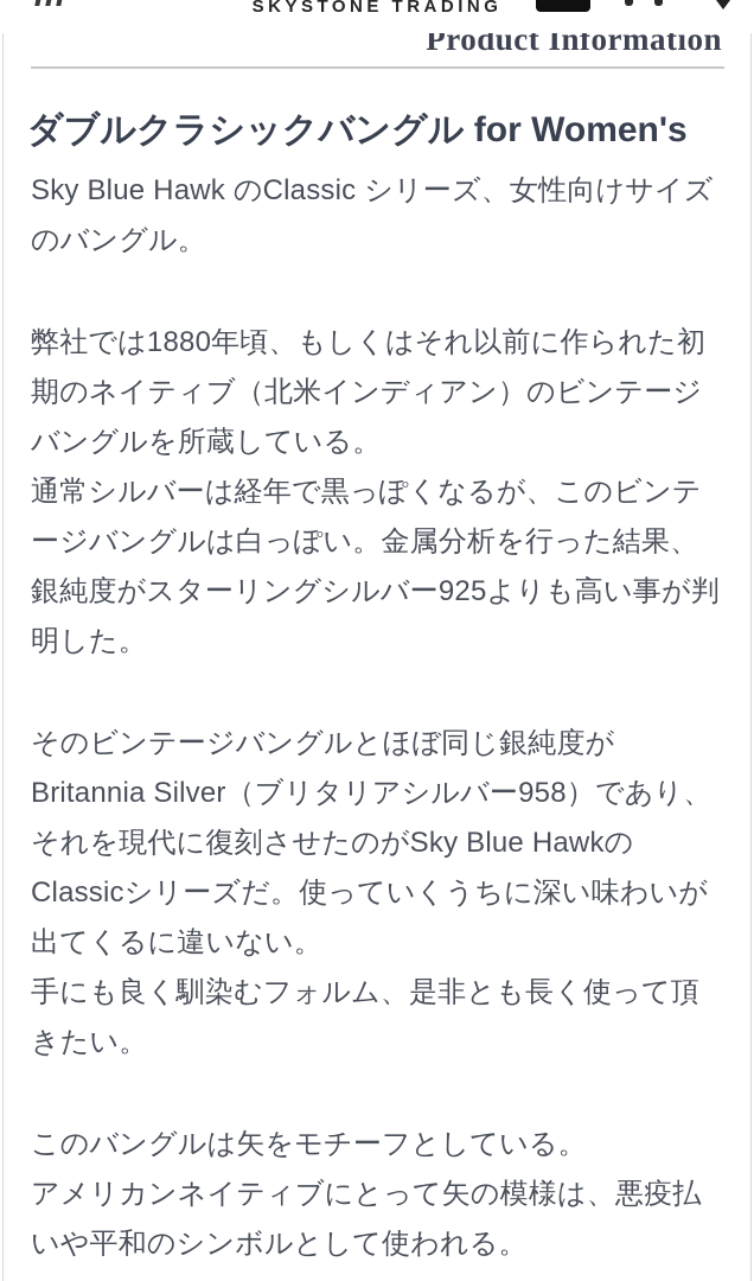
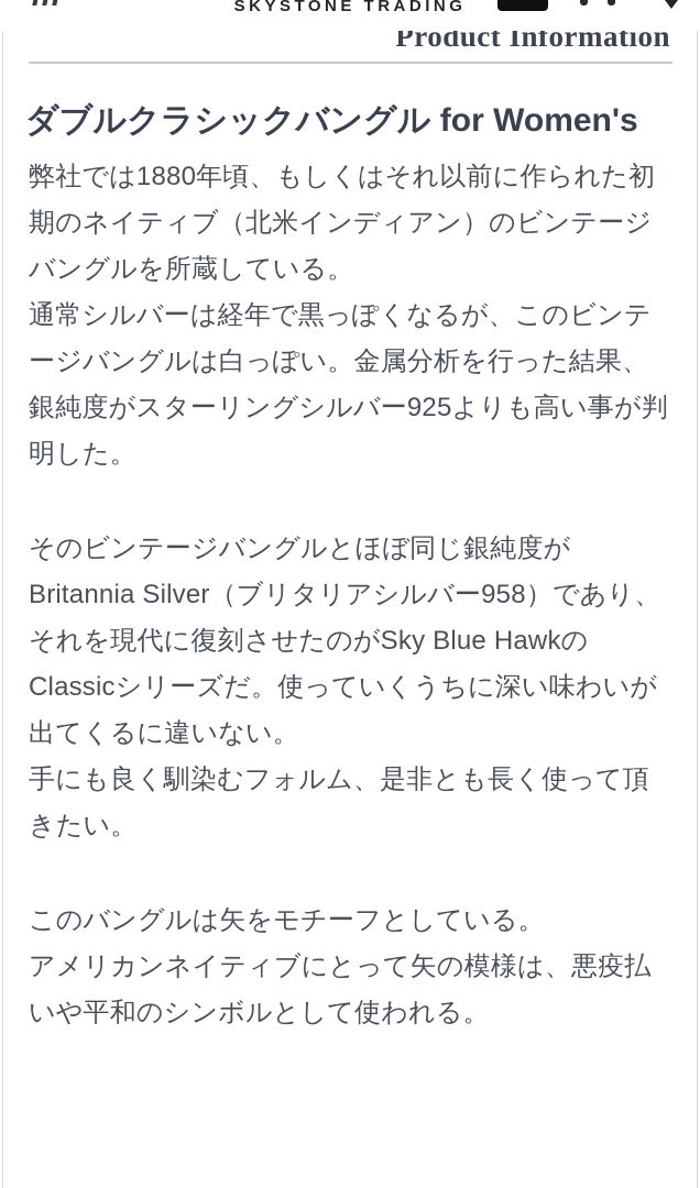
  SKYSTONE TRADING
  Product Information
  ダブルクラシックバングル for Women's
- Sky Blue Hawk のClassic シリーズ、女性向けサイズのバングル。
  弊社では1880年頃、もしくはそれ以前に作られた初期のネイティブ（北米インディアン）のビンテージバングルを所蔵している。
  通常シルバーは経年で黒っぽくなるが、このビンテージバングルは白っぽい。金属分析を行った結果、銀純度がスターリングシルバー925よりも高い事が判明した。
  そのビンテージバングルとほぼ同じ銀純度がBritannia Silver（ブリタリアシルバー958）であり、それを現代に復刻させたのがSky Blue HawkのClassicシリーズだ。使っていくうちに深い味わいが出てくるに違いない。
  手にも良く馴染むフォルム、是非とも長く使って頂きたい。
  このバングルは矢をモチーフとしている。
  アメリカンネイティブにとって矢の模様は、悪疫払いや平和のシンボルとして使われる。
